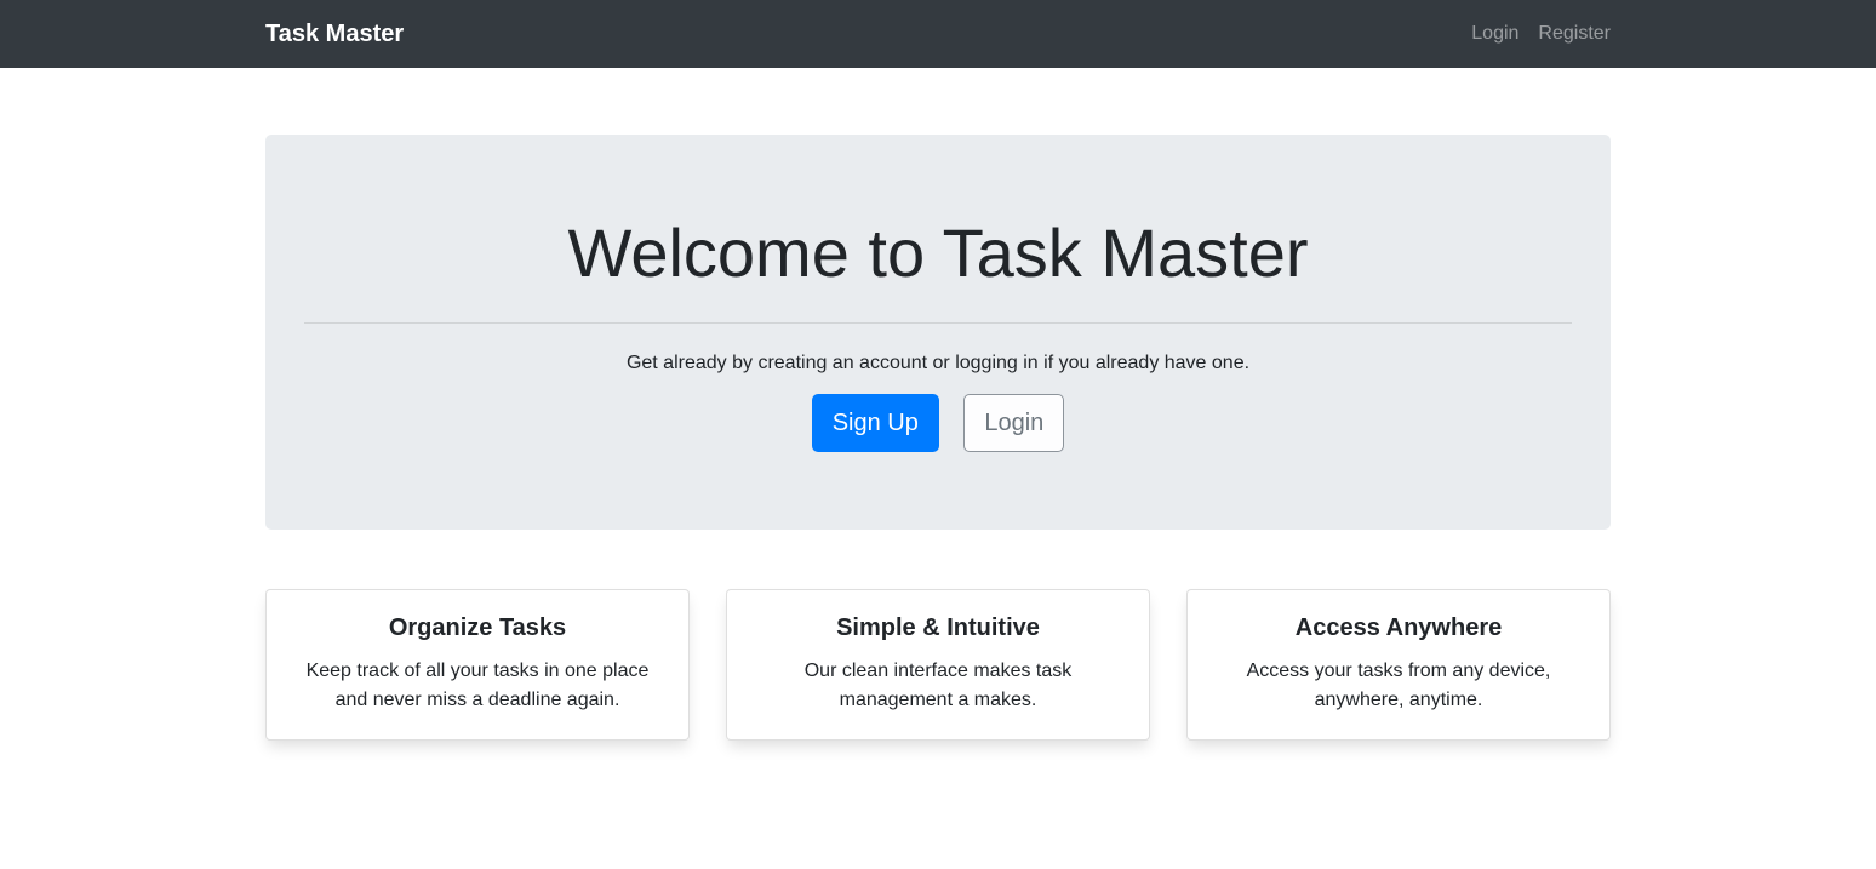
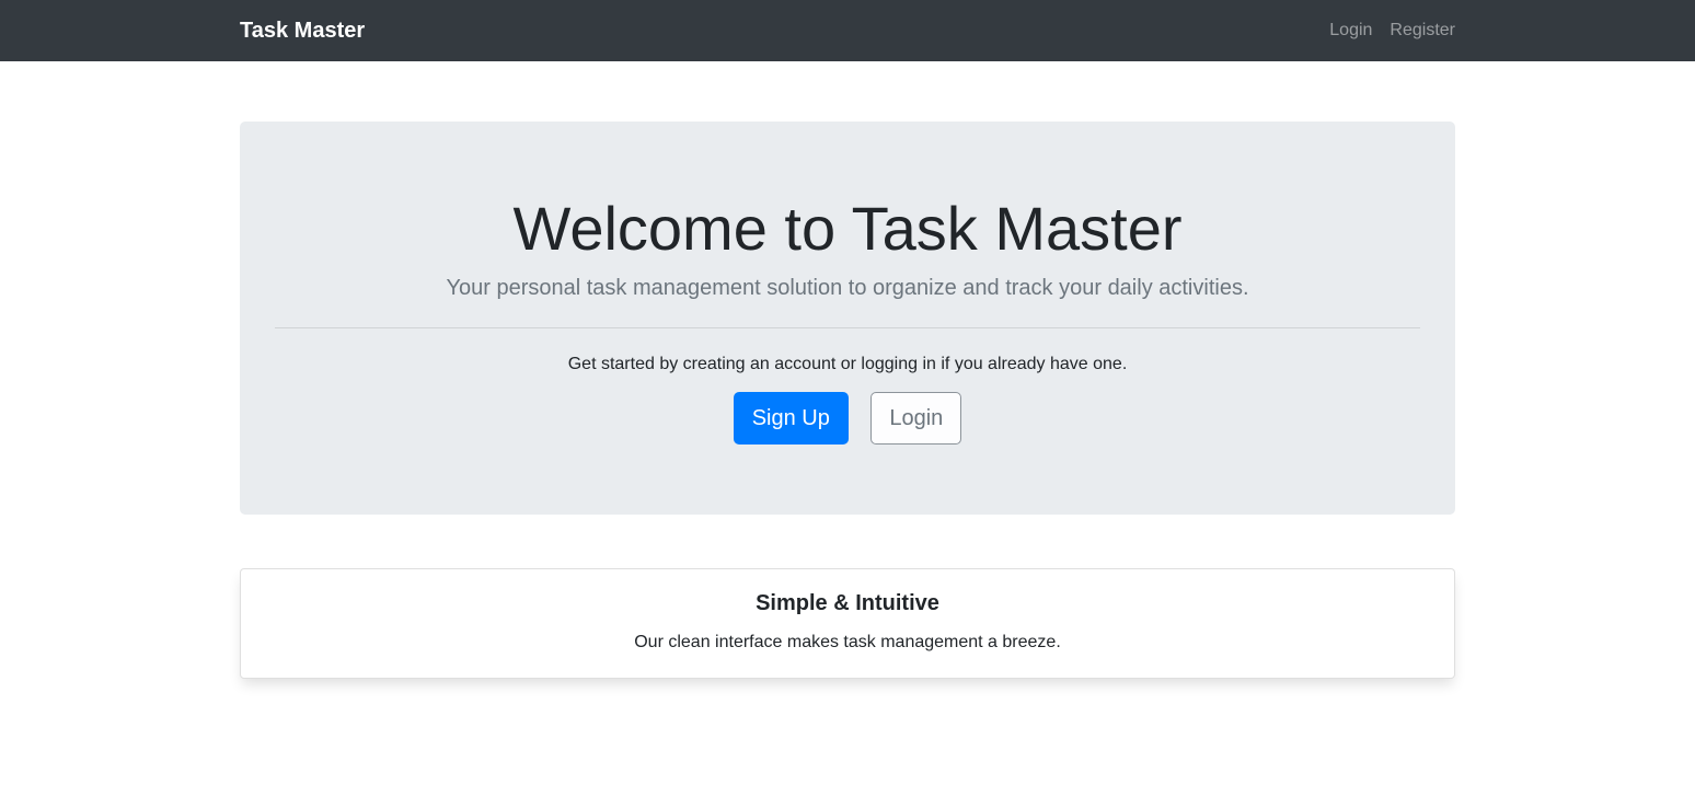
  Task Master
  Login
  Register
  Welcome to Task Master
+ Your personal task management solution to organize and track your daily activities.
- Get already by creating an account or logging in if you already have one.
+ Get started by creating an account or logging in if you already have one.
  Sign Up Login
- Organize Tasks
- Keep track of all your tasks in one place and never miss a deadline again.
  Simple & Intuitive
- Our clean interface makes task management a makes.
+ Our clean interface makes task management a breeze.
- Access Anywhere
- Access your tasks from any device, anywhere, anytime.
